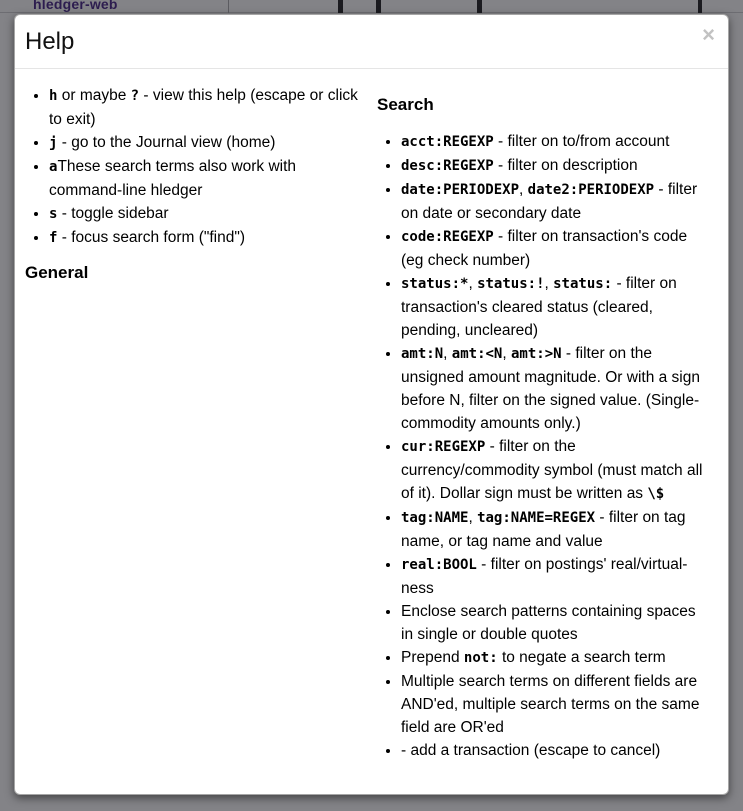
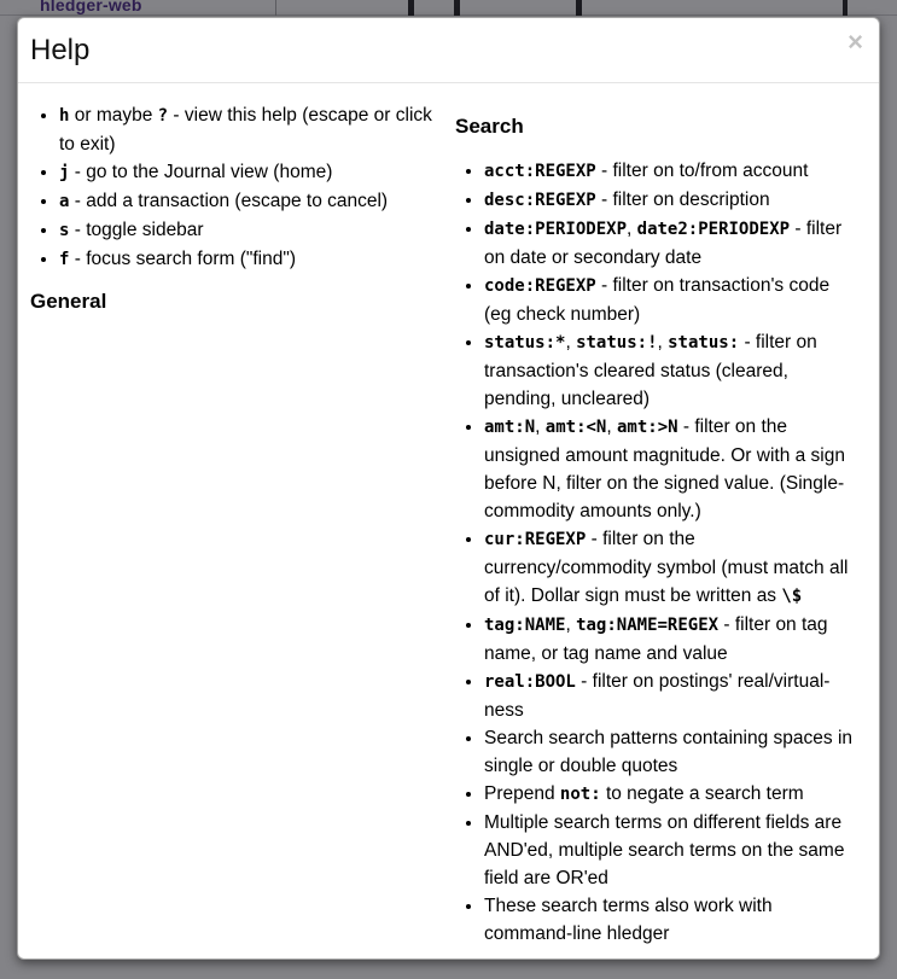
  hledger-web
  ×
  Help
  h or maybe ? - view this help (escape or click to exit)
  j - go to the Journal view (home)
- aThese search terms also work with command-line hledger
+ a - add a transaction (escape to cancel)
  s - toggle sidebar
  f - focus search form ("find")
  General
  Search
  acct:REGEXP - filter on to/from account
  desc:REGEXP - filter on description
  date:PERIODEXP, date2:PERIODEXP - filter on date or secondary date
  code:REGEXP - filter on transaction's code (eg check number)
  status:*, status:!, status: - filter on transaction's cleared status (cleared, pending, uncleared)
  amt:N, amt:<N, amt:>N - filter on the unsigned amount magnitude. Or with a sign before N, filter on the signed value. (Single-commodity amounts only.)
  cur:REGEXP - filter on the currency/commodity symbol (must match all of it). Dollar sign must be written as \$
  tag:NAME, tag:NAME=REGEX - filter on tag name, or tag name and value
  real:BOOL - filter on postings' real/virtual-ness
- Enclose search patterns containing spaces in single or double quotes
+ Search search patterns containing spaces in single or double quotes
  Prepend not: to negate a search term
  Multiple search terms on different fields are AND'ed, multiple search terms on the same field are OR'ed
- - add a transaction (escape to cancel)
+ These search terms also work with command-line hledger
